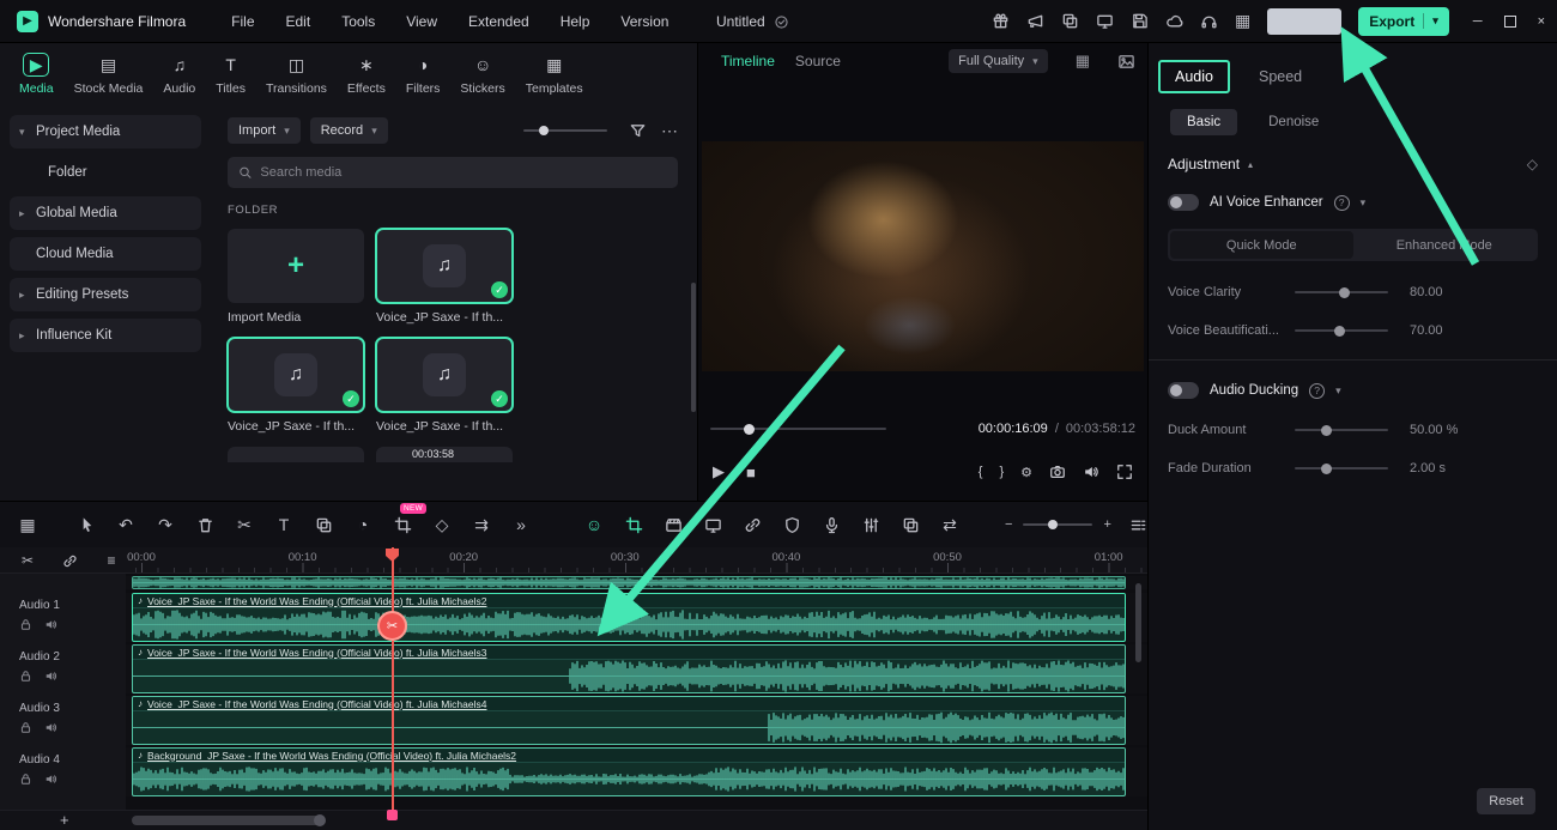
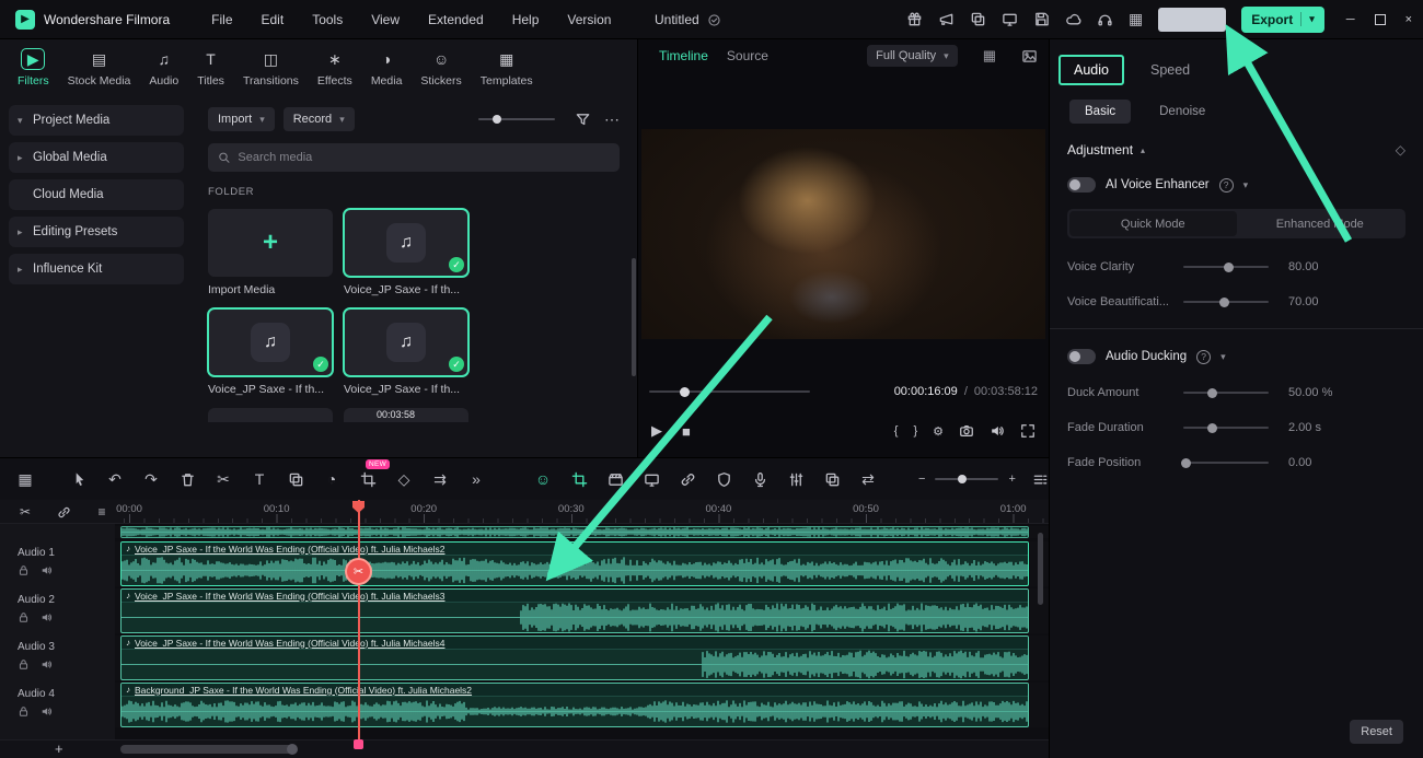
  ▶
  Wondershare Filmora
  File
  Edit
  Tools
  View
  Extended
  Help
  Version
  Untitled
  ▦
  Export
  ▾
  ─
  ×
  ▶
- Media
+ Filters
  ▤
  Stock Media
  ♫
  Audio
  T
  Titles
  ◫
  Transitions
  ∗
  Effects
  ◑
- Filters
+ Media
  ☺
  Stickers
  ▦
  Templates
  ▾
  Project Media
- Folder
  ▸
  Global Media
  Cloud Media
  ▸
  Editing Presets
  ▸
  Influence Kit
  Import
  ▾
  Record
  ▾
  ⋯
  Search media
  FOLDER
  +
  Import Media
  ♫
  ✓
  Voice_JP Saxe - If th...
  ♫
  ✓
  Voice_JP Saxe - If th...
  ♫
  ✓
  Voice_JP Saxe - If th...
  00:03:58
  Timeline
  Source
  Full Quality
  ▾
  ▦
  00:00:16:09
  /
  00:03:58:12
  ▶
  ■
  {
  }
  ⚙
  ▦
  ↶
  ↷
  ✂
  T
  ◔
  ◇
  ⇉
  »
  ☺
  ⇄
  −
  +
  ✂
  ≡
  00:00
  00:10
  00:20
  00:30
  00:40
  00:50
  01:00
  ♪
  Voice_JP Saxe - If the World Was Ending (Official Vido) ft. Julia Michaels2
  ♪
  Voice_JP Saxe - If the World Was Ending (Official Vido) ft. Julia Michaels3
  ♪
  Voice_JP Saxe - If the World Was Ending (Official Vido) ft. Julia Michaels4
  ♪
  Background_JP Saxe - If the World Was Ending (Offical Video) ft. Julia Michaels2
  Audio 1
  Audio 2
  Audio 3
  Audio 4
  ✂
  +
  Audio
  Speed
  Basic
  Denoise
  Adjustment
  ▴
  ◇
  AI Voice Enhancer
  ?
  ▾
  Quick Mode
  Enhancedode
  Voice Clarity
  80.00
  Voice Beautificati...
  70.00
  Audio Ducking
  ?
  ▾
  Duck Amount
  50.00 %
  Fade Duration
  2.00 s
+ Fade Position
+ 0.00
  Reset
